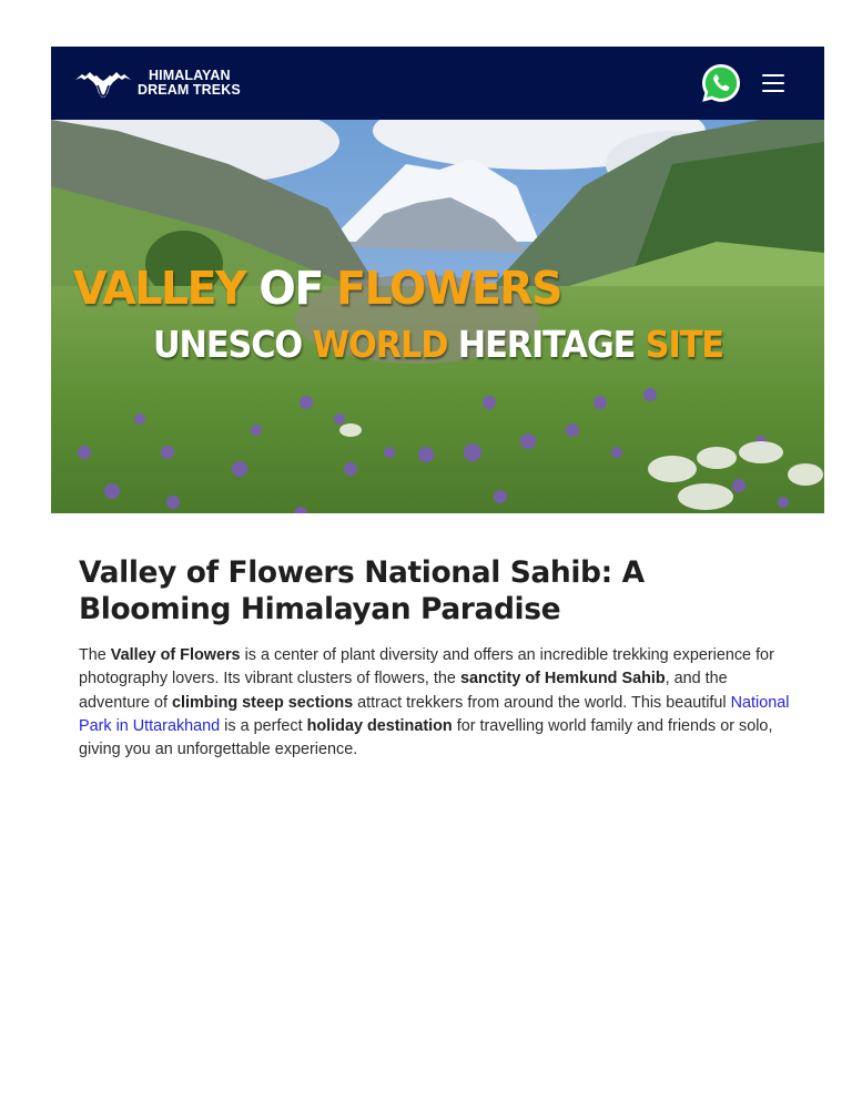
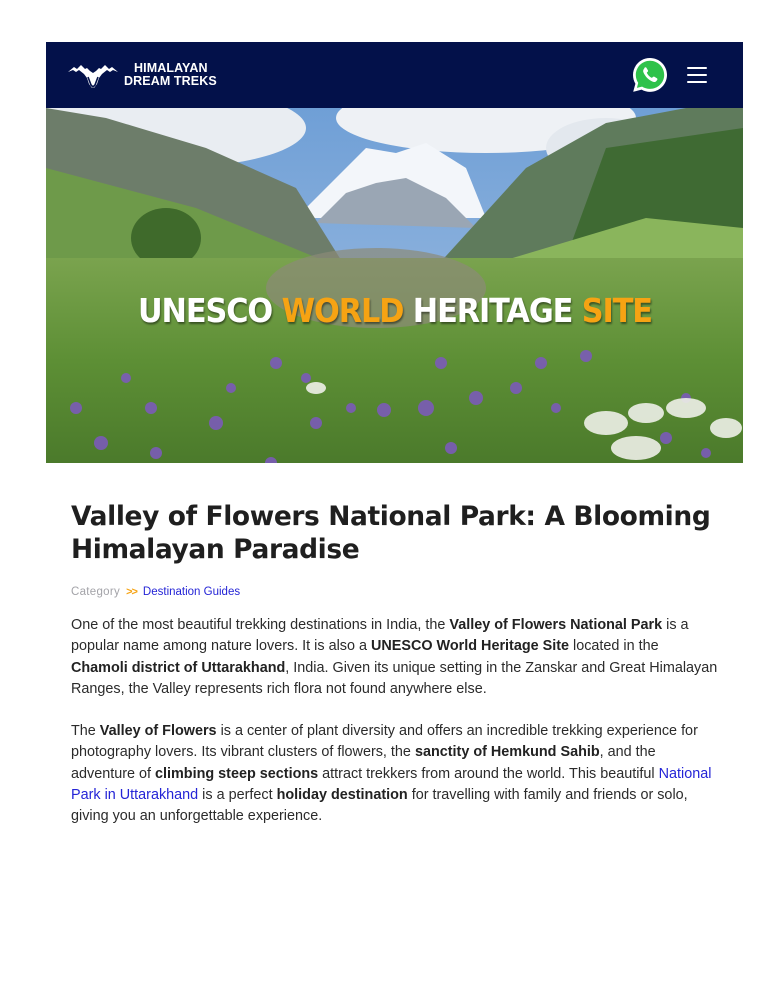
  HIMALAYAN
  DREAM TREKS
- VALLEY OF FLOWERS
  UNESCO WORLD HERITAGE SITE
- Valley of Flowers National Sahib: A Blooming Himalayan Paradise
+ Valley of Flowers National Park: A Blooming Himalayan Paradise
+ Category
+ >>
+ Destination Guides
+ One of the most beautiful trekking destinations in India, the Valley of Flowers National Park is a popular name among nature lovers. It is also a UNESCO World Heritage Site located in the Chamoli district of Uttarakhand, India. Given its unique setting in the Zanskar and Great Himalayan Ranges, the Valley represents rich flora not found anywhere else.
- The Valley of Flowers is a center of plant diversity and offers an incredible trekking experience for photography lovers. Its vibrant clusters of flowers, the sanctity of Hemkund Sahib, and the adventure of climbing steep sections attract trekkers from around the world. This beautiful National Park in Uttarakhand is a perfect holiday destination for travelling world family and friends or solo, giving you an unforgettable experience.
+ The Valley of Flowers is a center of plant diversity and offers an incredible trekking experience for photography lovers. Its vibrant clusters of flowers, the sanctity of Hemkund Sahib, and the adventure of climbing steep sections attract trekkers from around the world. This beautiful National Park in Uttarakhand is a perfect holiday destination for travelling with family and friends or solo, giving you an unforgettable experience.
